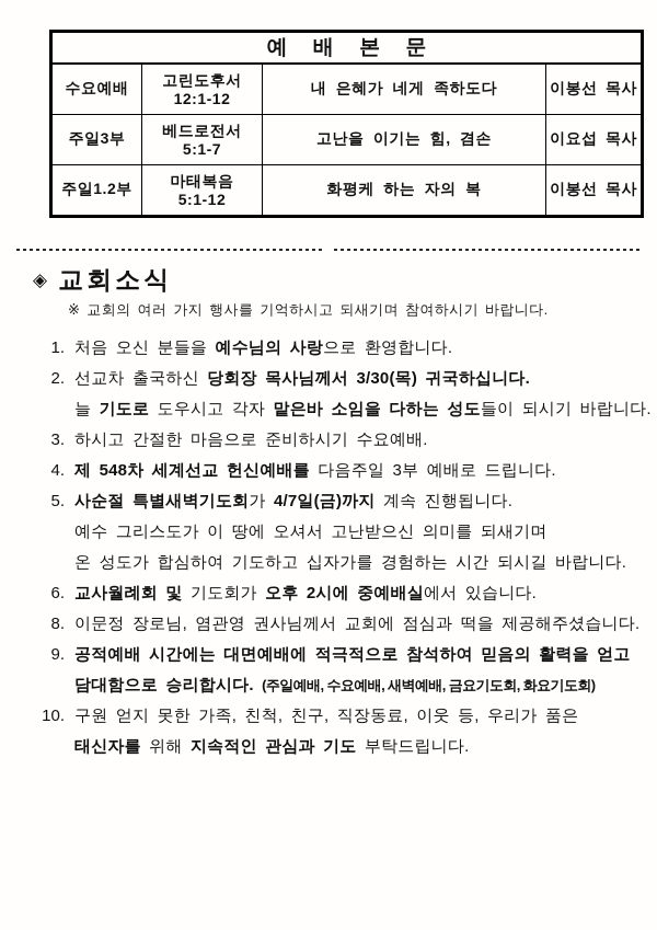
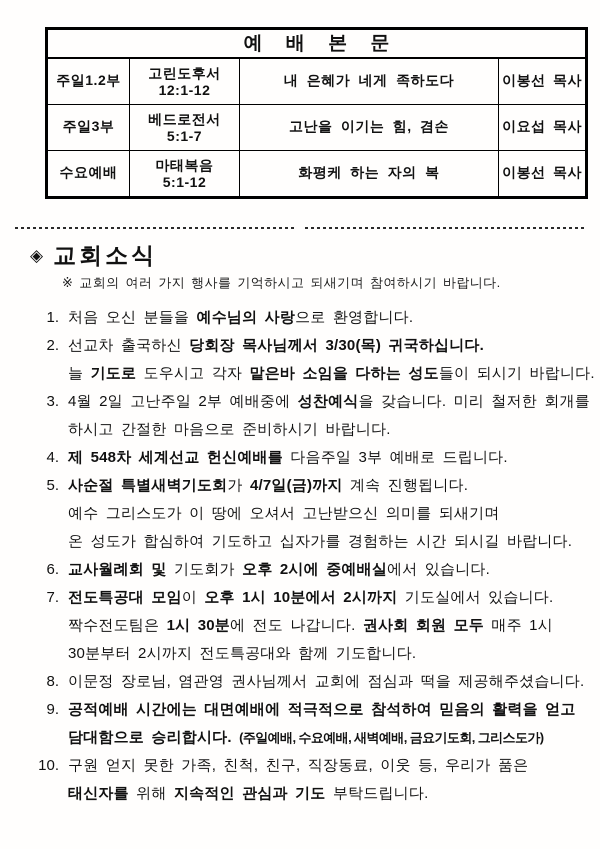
  예 배 본 문
- 수요예배	고린도후서 12:1-12	내 은혜가 네게 족하도다	이봉선 목사
+ 주일1.2부	고린도후서 12:1-12	내 은혜가 네게 족하도다	이봉선 목사
  주일3부	베드로전서 5:1-7	고난을 이기는 힘, 겸손	이요섭 목사
- 주일1.2부	마태복음 5:1-12	화평케 하는 자의 복	이봉선 목사
+ 수요예배	마태복음 5:1-12	화평케 하는 자의 복	이봉선 목사
  ◈
  교회소식
  ※ 교회의 여러 가지 행사를 기억하시고 되새기며 참여하시기 바랍니다.
  1.
  처음 오신 분들을 예수님의 사랑으로 환영합니다.
  2.
  선교차 출국하신 당회장 목사님께서 3/30(목) 귀국하십니다.
  늘 기도로 도우시고 각자 맡은바 소임을 다하는 성도들이 되시기 바랍니다.
  3.
+ 4월 2일 고난주일 2부 예배중에 성찬예식을 갖습니다. 미리 철저한 회개를
- 하시고 간절한 마음으로 준비하시기 수요예배.
+ 하시고 간절한 마음으로 준비하시기 바랍니다.
  4.
  제 548차 세계선교 헌신예배를 다음주일 3부 예배로 드립니다.
  5.
  사순절 특별새벽기도회가 4/7일(금)까지 계속 진행됩니다.
  예수 그리스도가 이 땅에 오셔서 고난받으신 의미를 되새기며
  온 성도가 합심하여 기도하고 십자가를 경험하는 시간 되시길 바랍니다.
  6.
  교사월례회 및 기도회가 오후 2시에 중예배실에서 있습니다.
+ 7.
+ 전도특공대 모임이 오후 1시 10분에서 2시까지 기도실에서 있습니다.
+ 짝수전도팀은 1시 30분에 전도 나갑니다. 권사회 회원 모두 매주 1시
+ 30분부터 2시까지 전도특공대와 함께 기도합니다.
  8.
  이문정 장로님, 염관영 권사님께서 교회에 점심과 떡을 제공해주셨습니다.
  9.
  공적예배 시간에는 대면예배에 적극적으로 참석하여 믿음의 활력을 얻고
- 담대함으로 승리합시다. (주일예배, 수요예배, 새벽예배, 금요기도회, 화요기도회)
+ 담대함으로 승리합시다. (주일예배, 수요예배, 새벽예배, 금요기도회, 그리스도가)
  10.
  구원 얻지 못한 가족, 친척, 친구, 직장동료, 이웃 등, 우리가 품은
  태신자를 위해 지속적인 관심과 기도 부탁드립니다.
